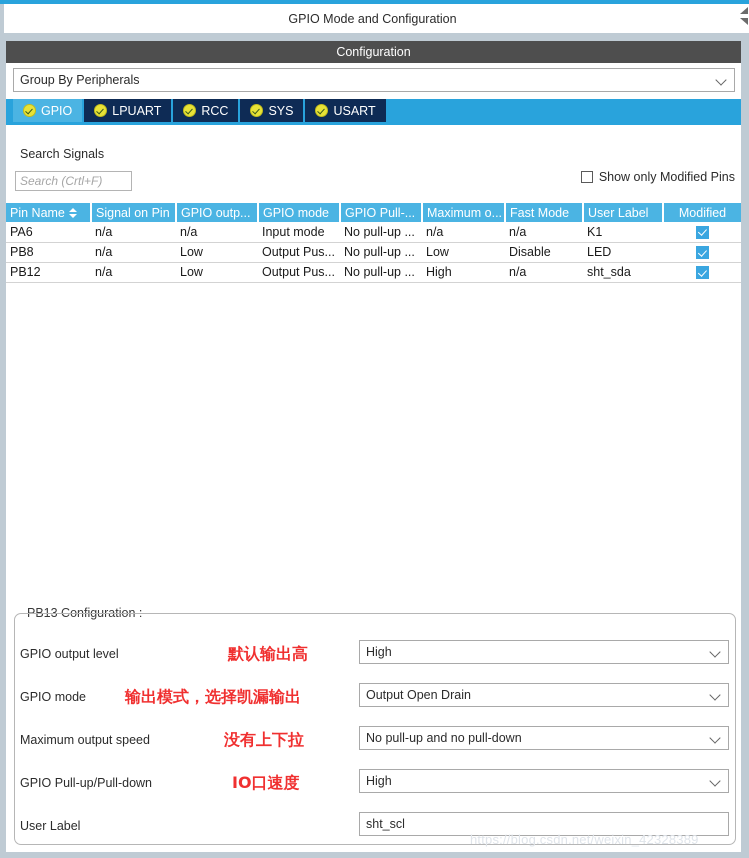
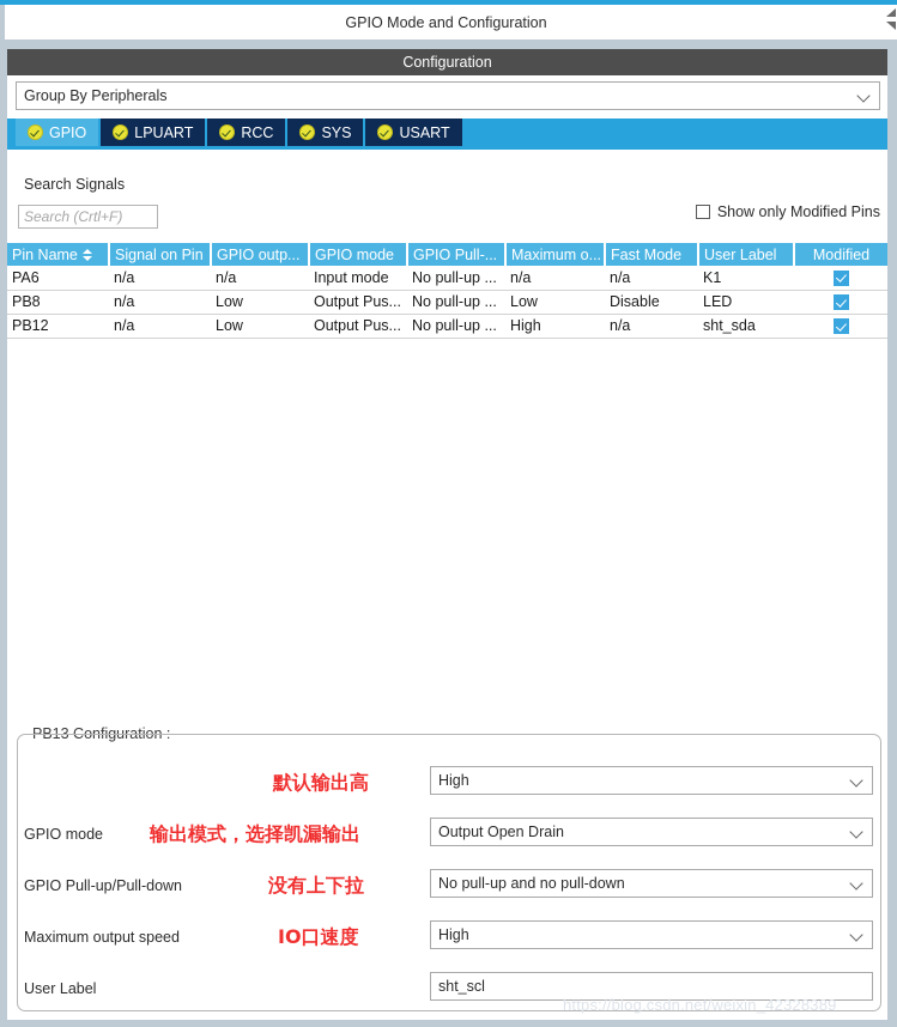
  GPIO Mode and Configuration
  Configuration
  Group By Peripherals
  GPIO
  LPUART
  RCC
  SYS
  USART
  Search Signals
  Search (Crtl+F)
  Show only Modified Pins
  Pin Name	Signal on Pin	GPIO outp...	GPIO mode	GPIO Pull-...	Maximum o...	Fast Mode	User Label	Modified
  PA6	n/a	n/a	Input mode	No pull-up ...	n/a	n/a	K1
  PB8	n/a	Low	Output Pus...	No pull-up ...	Low	Disable	LED
  PB12	n/a	Low	Output Pus...	No pull-up ...	High	n/a	sht_sda
  PB13 Configuration :
- GPIO output level
  默认输出高
  High
  GPIO mode
  输出模式，选择凯漏输出
  Output Open Drain
- Maximum output speed
+ GPIO Pull-up/Pull-down
  没有上下拉
  No pull-up and no pull-down
- GPIO Pull-up/Pull-down
+ Maximum output speed
  IO口速度
  High
  User Label
  sht_scl
  https://blog.csdn.net/weixin_42328389
